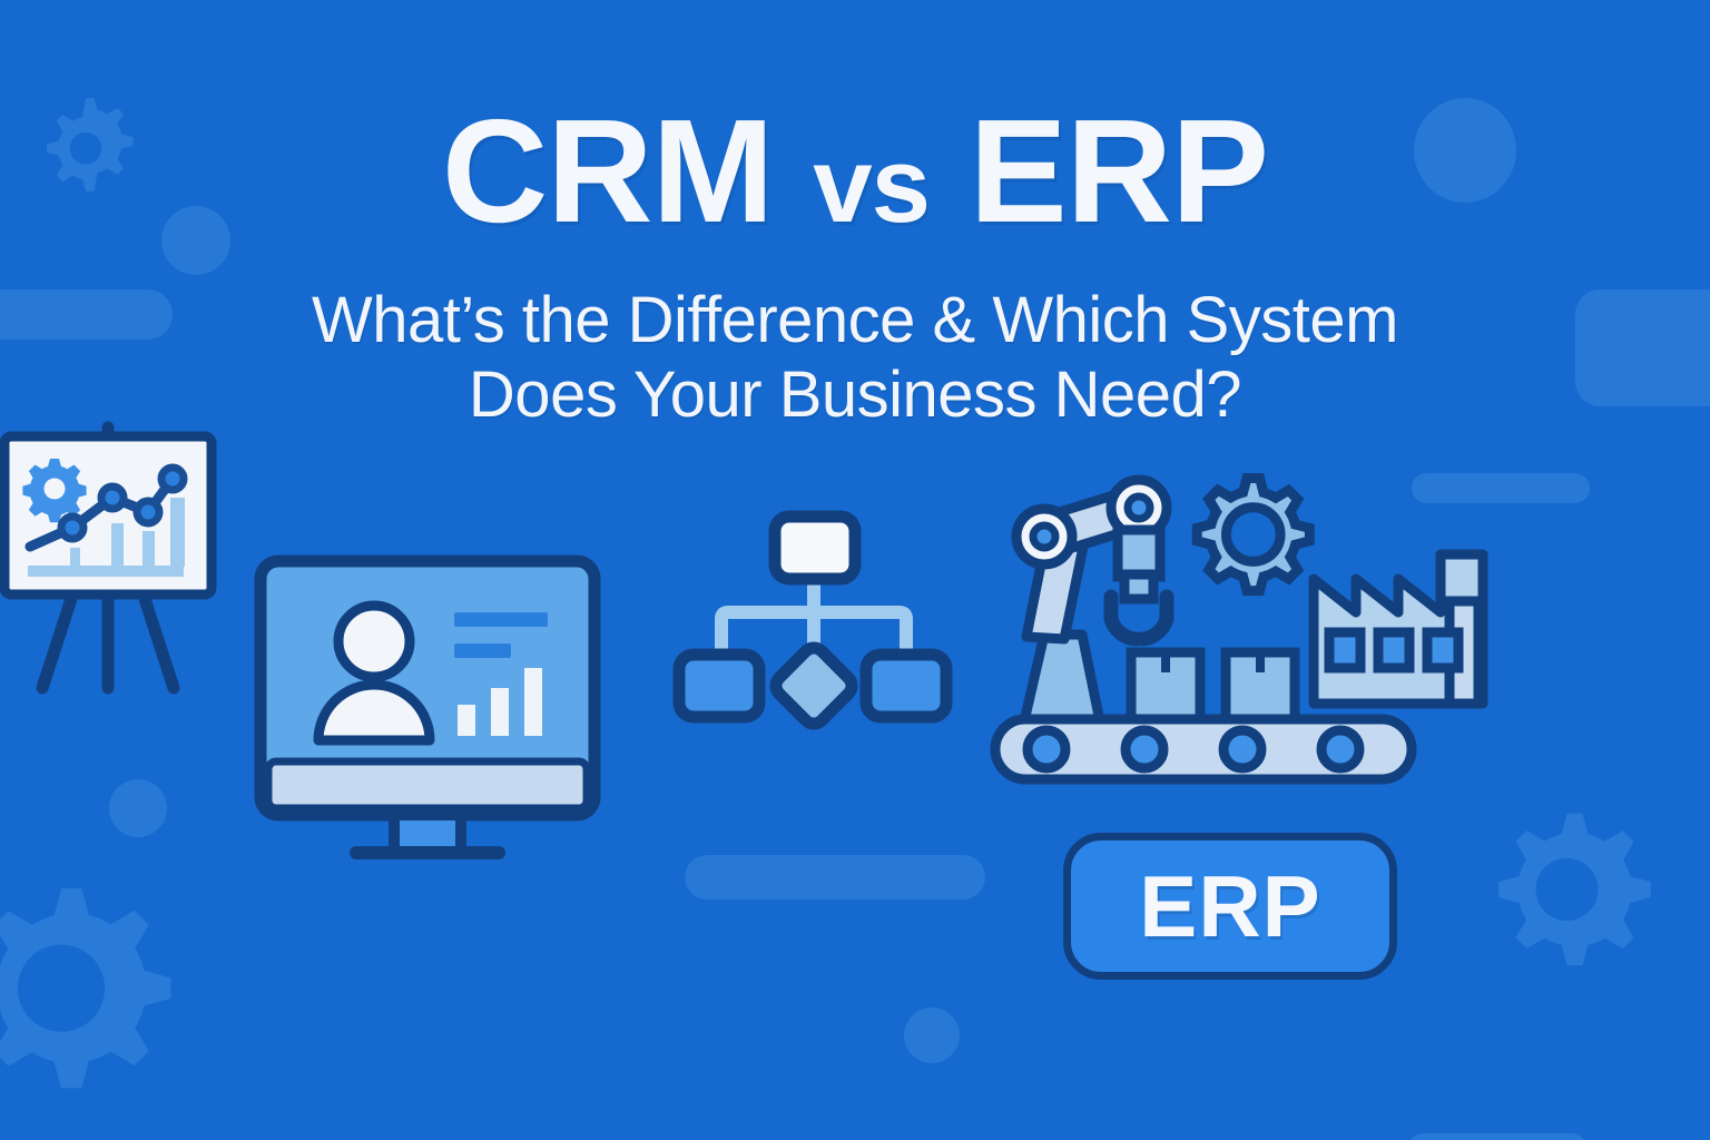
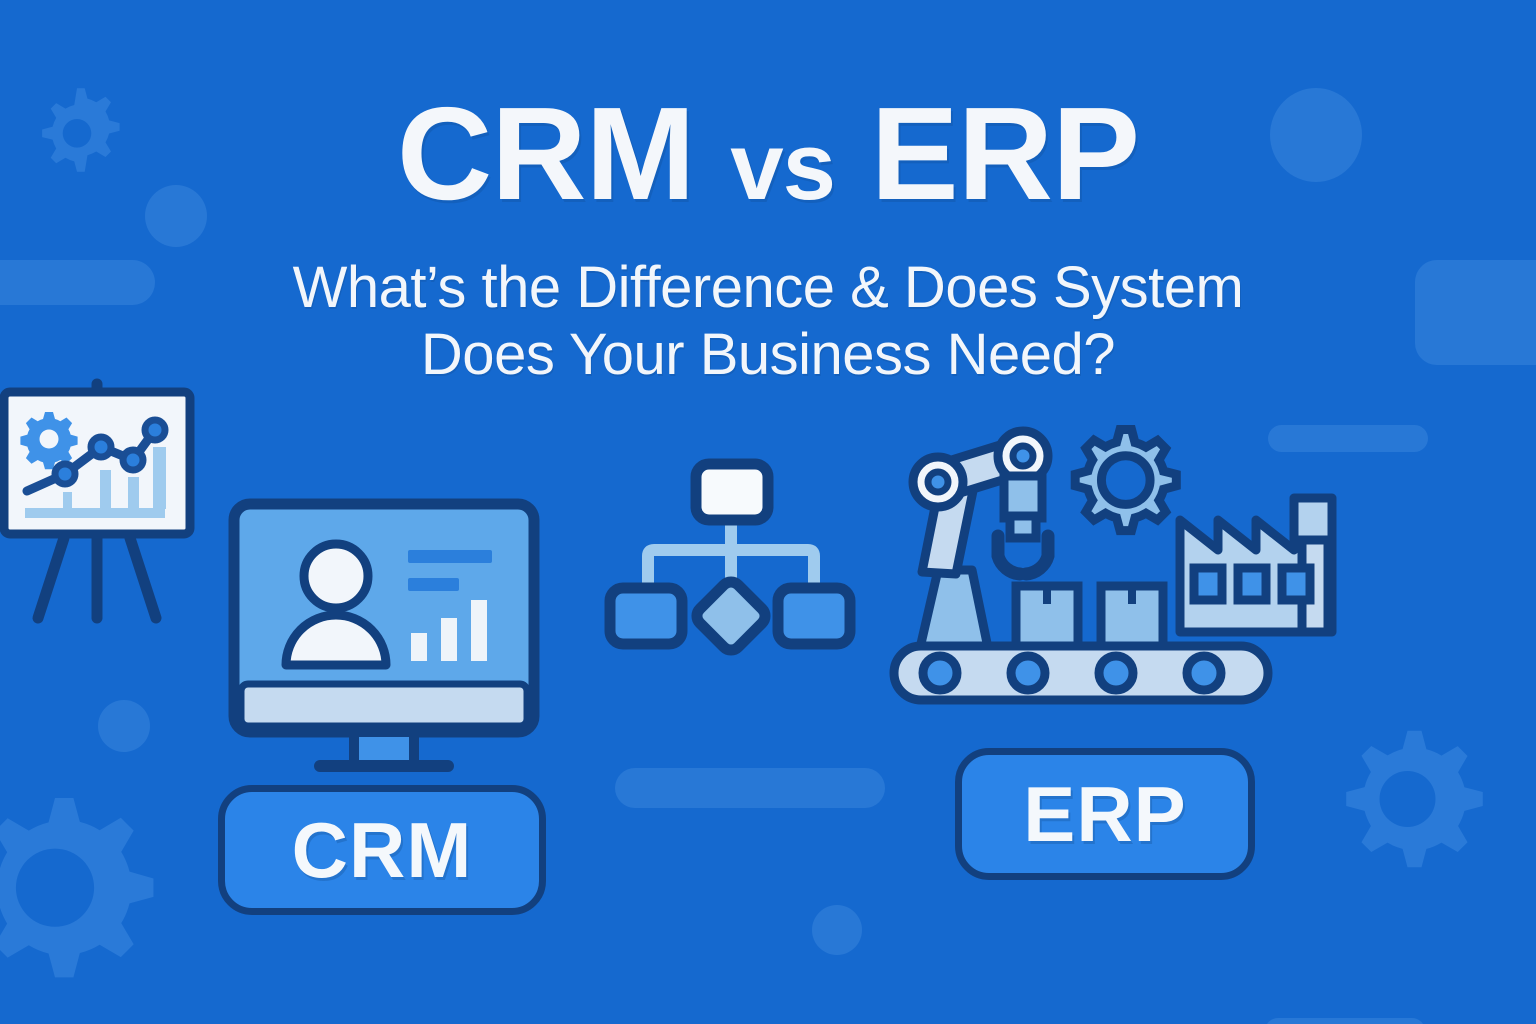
  CRM vs ERP
- What’s the Difference & Which System
+ What’s the Difference & Does System
  Does Your Business Need?
+ CRM
  ERP
